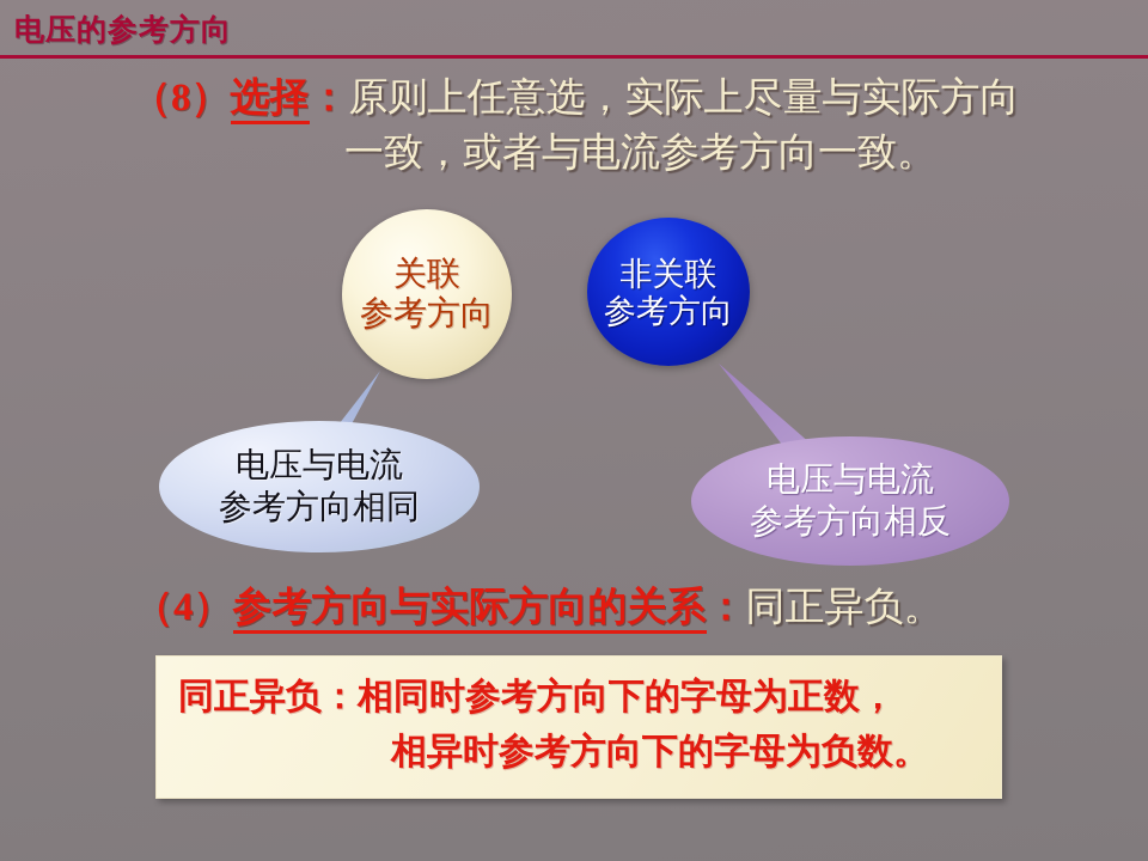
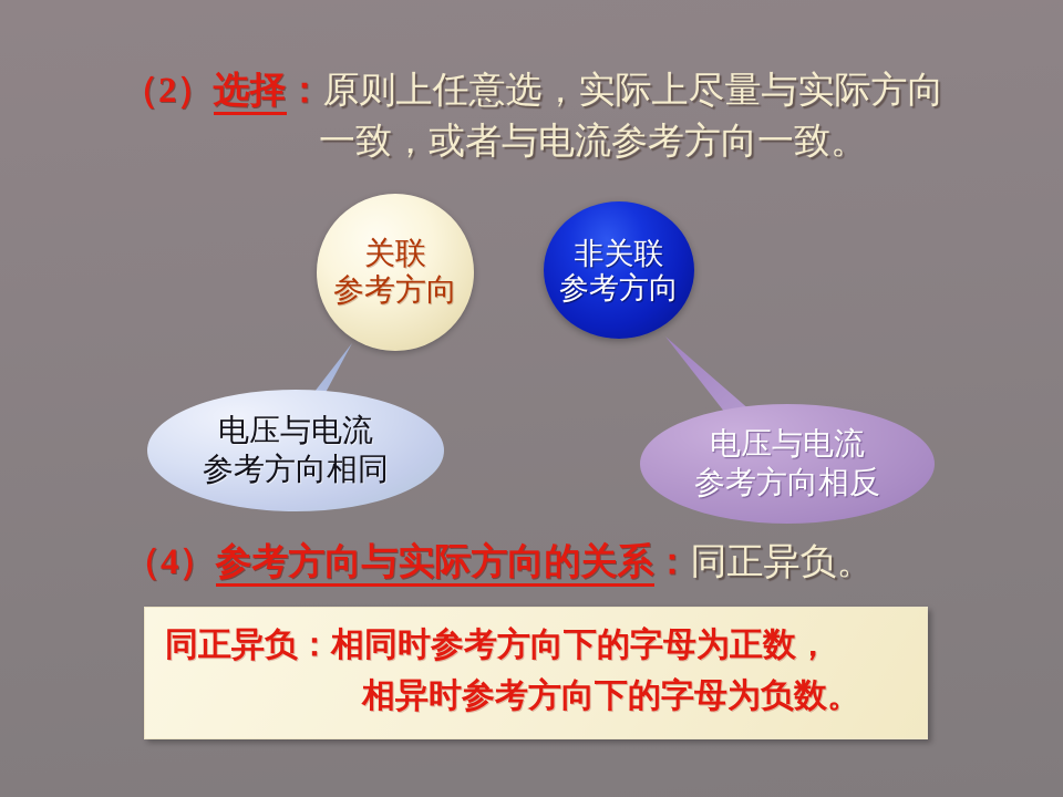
- 电压的参考方向
- （8）选择：原则上任意选，实际上尽量与实际方向
+ （2）选择：原则上任意选，实际上尽量与实际方向
  一致，或者与电流参考方向一致。
  关联
  参考方向
  非关联
  参考方向
  电压与电流
  参考方向相同
  电压与电流
  参考方向相反
  （4）参考方向与实际方向的关系：同正异负。
  同正异负：相同时参考方向下的字母为正数，
  相异时参考方向下的字母为负数。
